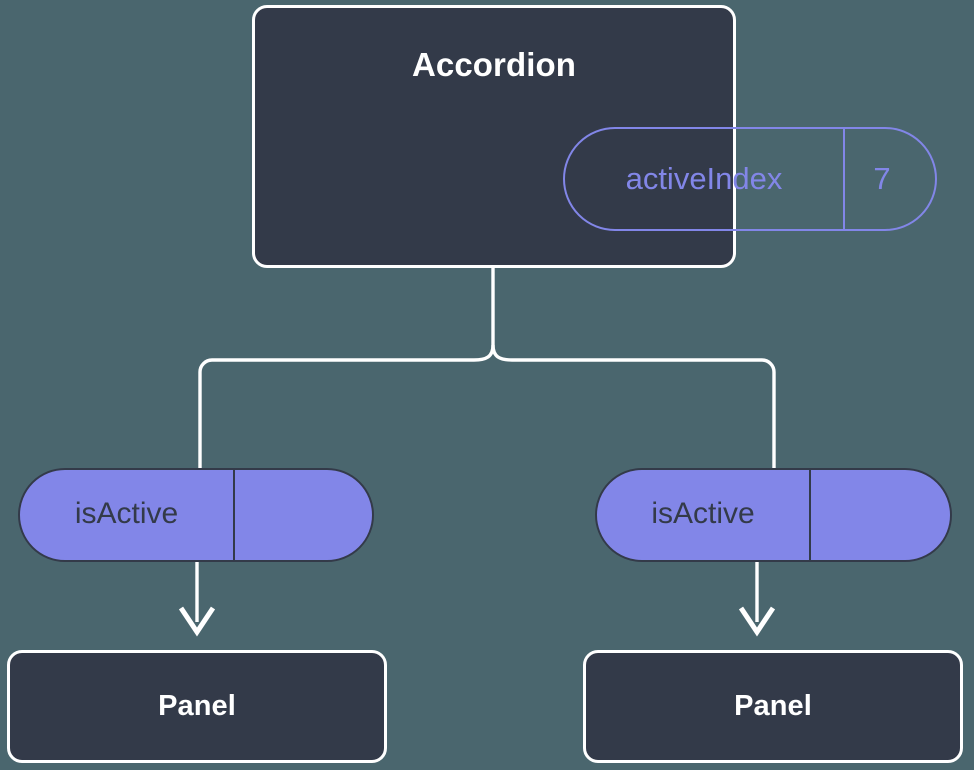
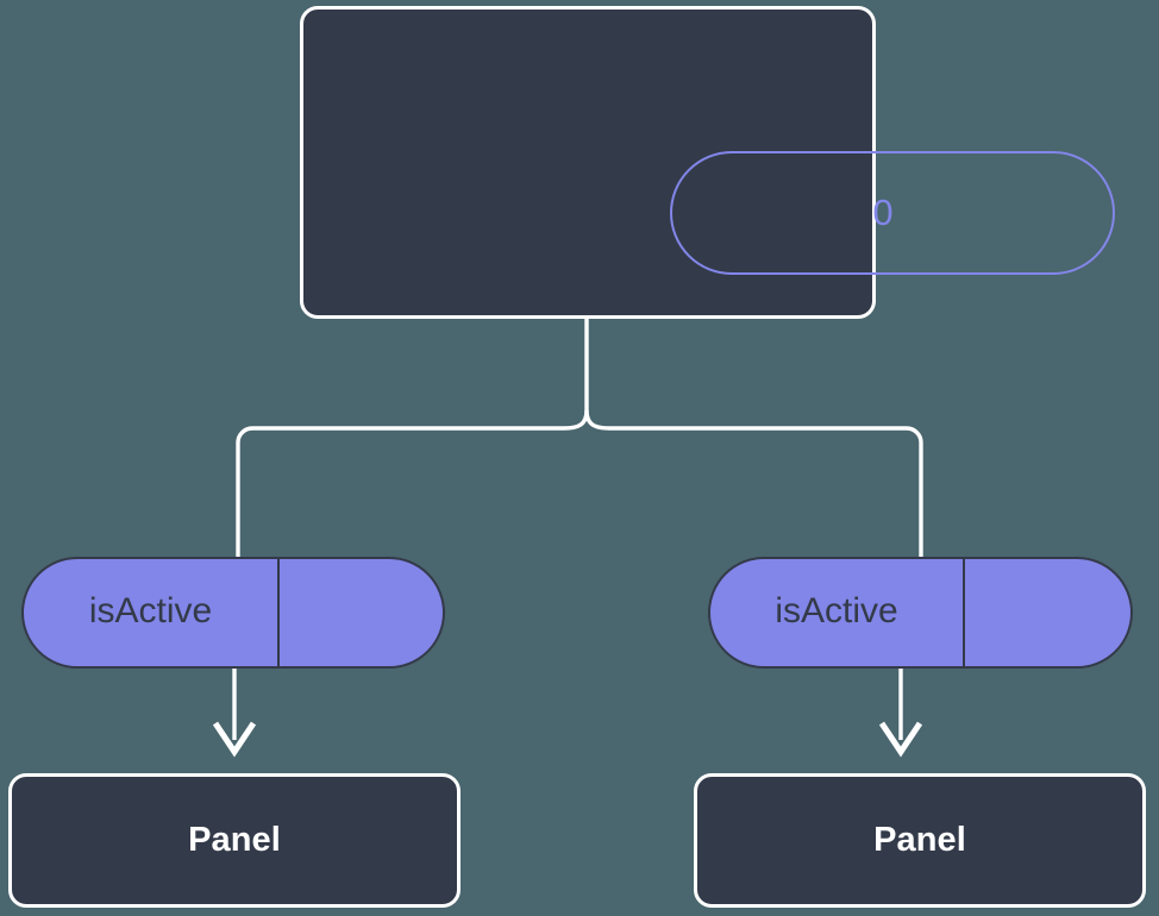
- Accordion
- activeIndex
- 7
+ 0
  isActive
  Panel
  isActive
  Panel
